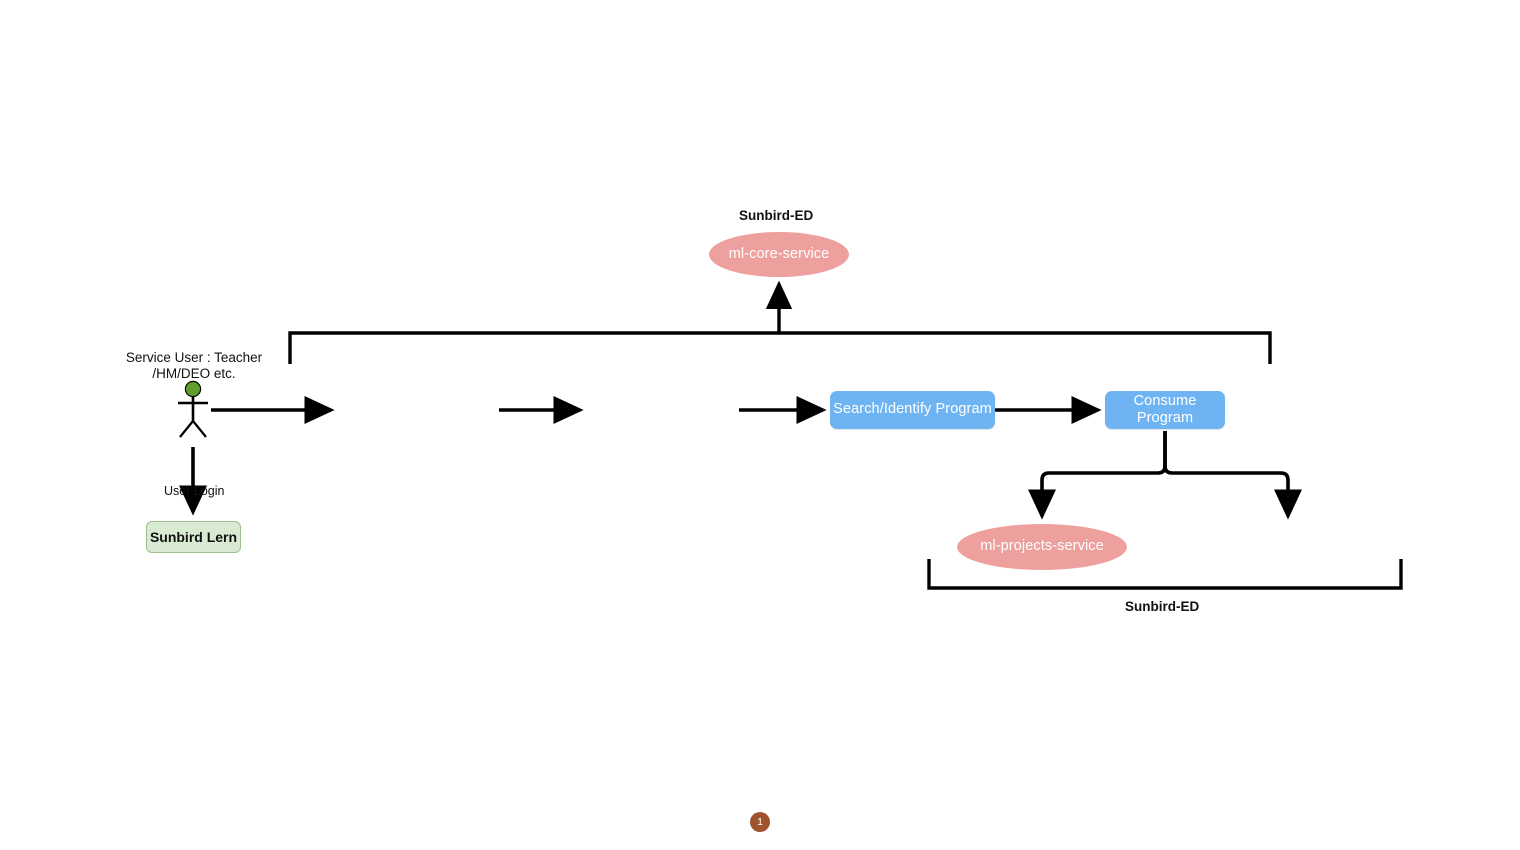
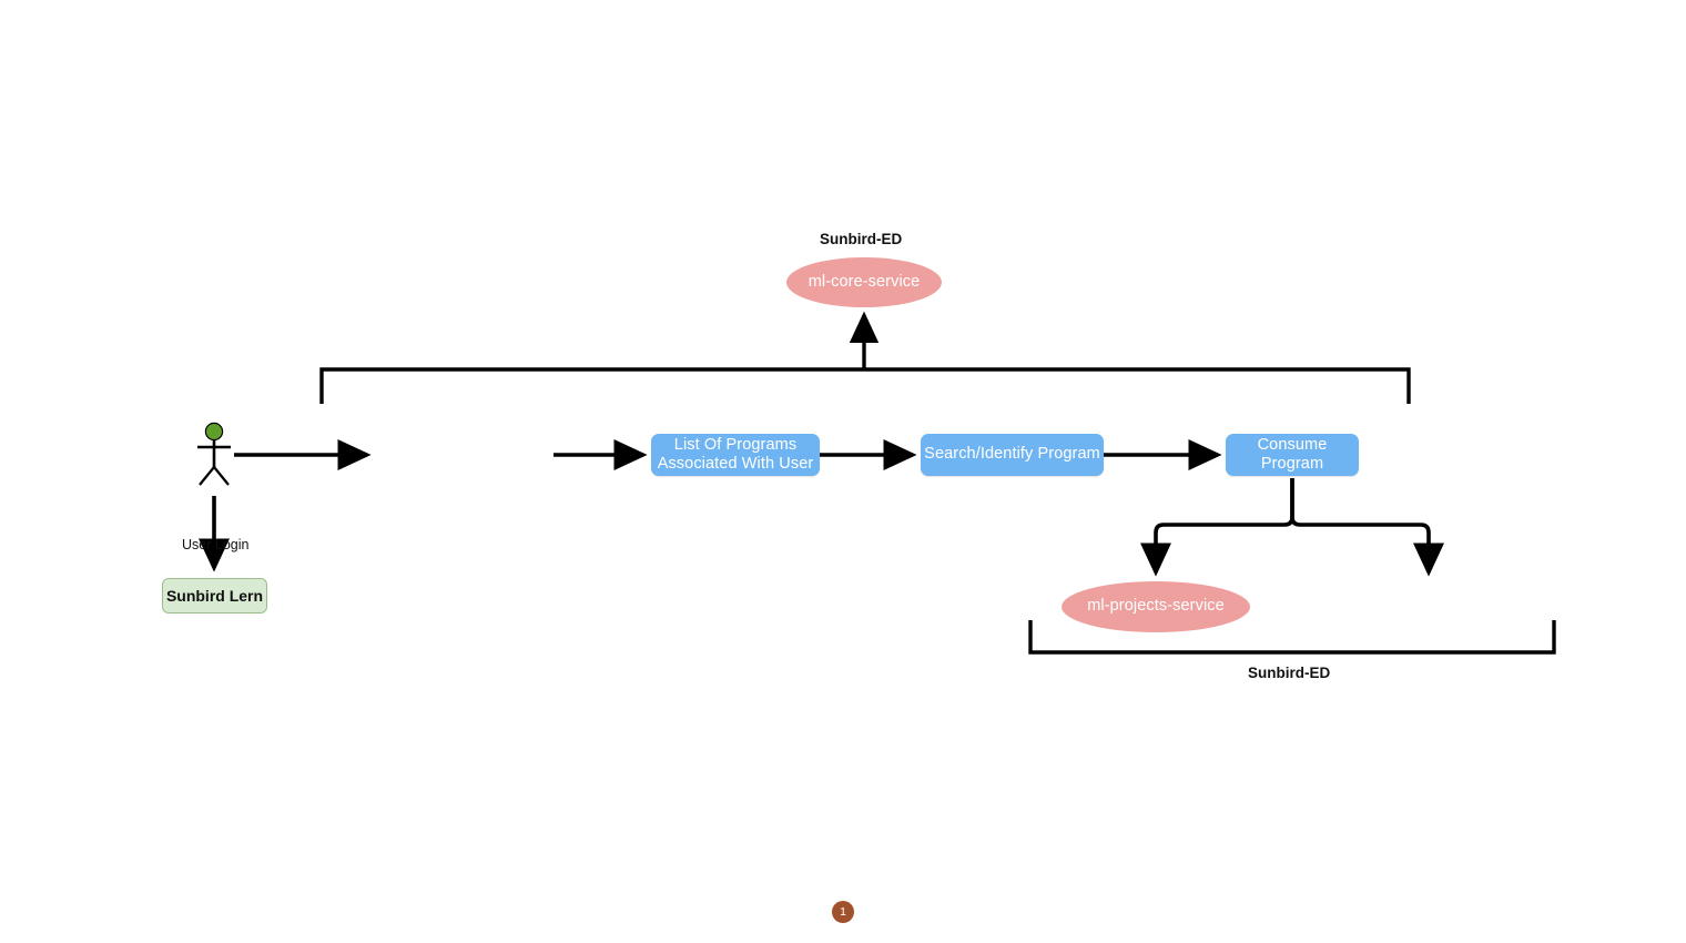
  Sunbird-ED
  ml-core-service
- Service User : Teacher
- /HM/DEO etc.
  User Login
  Sunbird Lern
+ List Of Programs
+ Associated With User
  Search/Identify Program
  Consume Program
  ml-projects-service
  Sunbird-ED
  1
